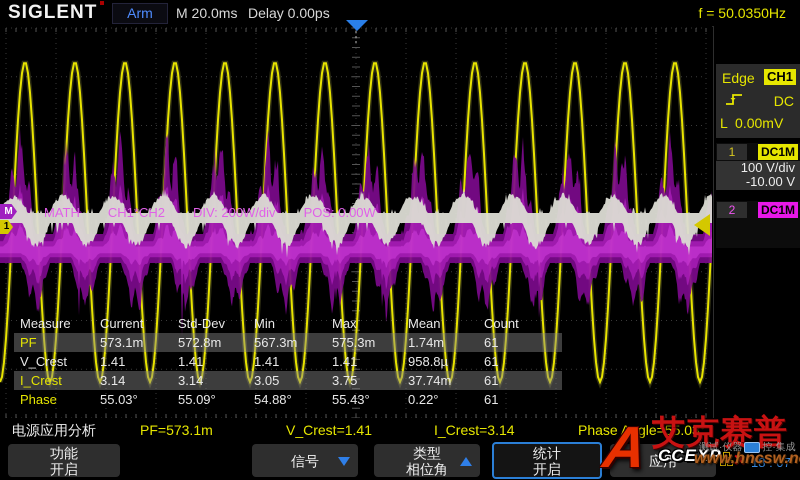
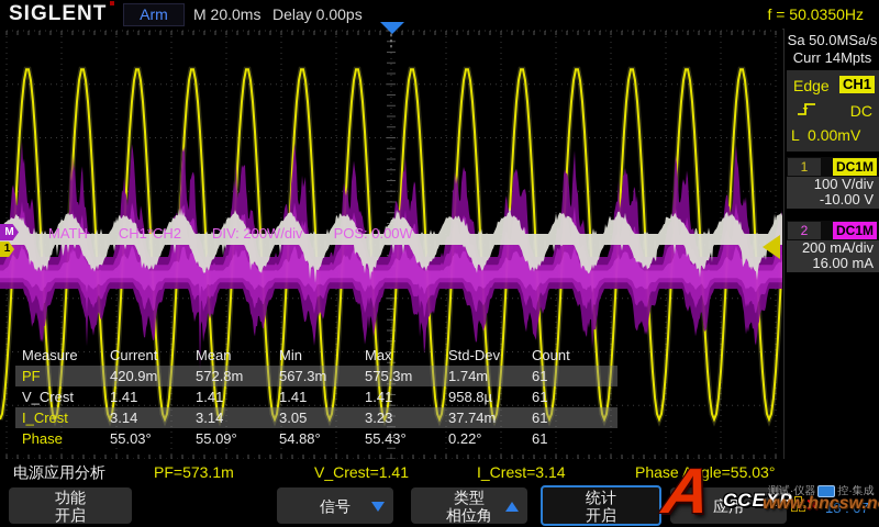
  SIGLENT
  Arm
  M 20.0ms
  Delay 0.00ps
  f = 50.0350Hz
  M
  1
  MATH
  CH1*CH2
  DIV: 200W/div
  POS: 0.00W
  Measure
  Current
- Std-Dev
+ Mean
  Min
  Max
- Mean
+ Std-Dev
  Count
  PF
- 573.1m
+ 420.9m
  572.8m
  567.3m
  575.3m
  1.74m
  61
  V_Crest
  1.41
  1.41
  1.41
  1.41
  958.8µ
  61
  I_Crest
  3.14
  3.14
  3.05
- 3.75
+ 3.23
  37.74m
  61
  Phase
  55.03°
  55.09°
  54.88°
  55.43°
  0.22°
  61
+ Sa 50.0MSa/s
+ Curr 14Mpts
  Edge
  CH1
  DC
  L 0.00mV
  1
  DC1M
  100 V/div
  -10.00 V
  2
  DC1M
+ 200 mA/div
+ 16.00 mA
  电源应用分析
  PF=573.1m
  V_Crest=1.41
  I_Crest=3.14
  Phase Angle=55.03°
  功能
  开启
  信号
  类型
  相位角
  统计
  开启
  应用
  ✕
  18 : 07
- 艾克赛普
  CCEXP
  测试·仪器
  控·集成
  www.hncsw.n
